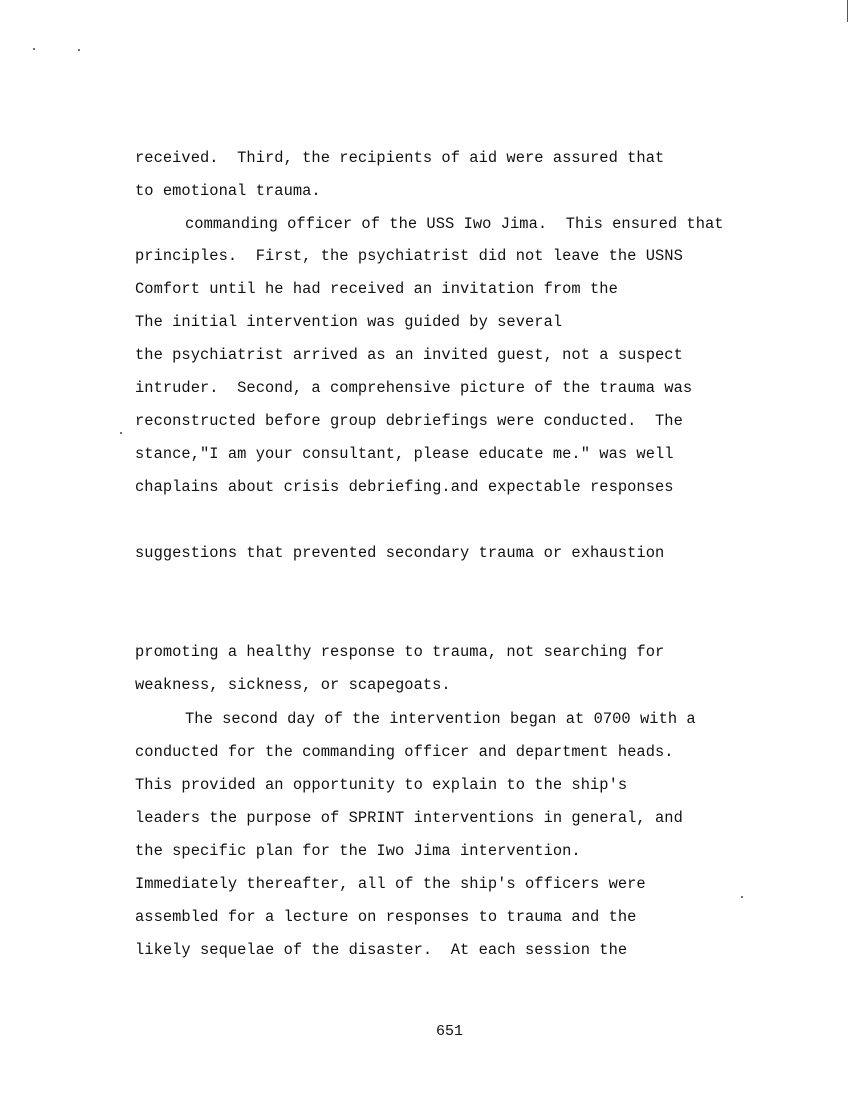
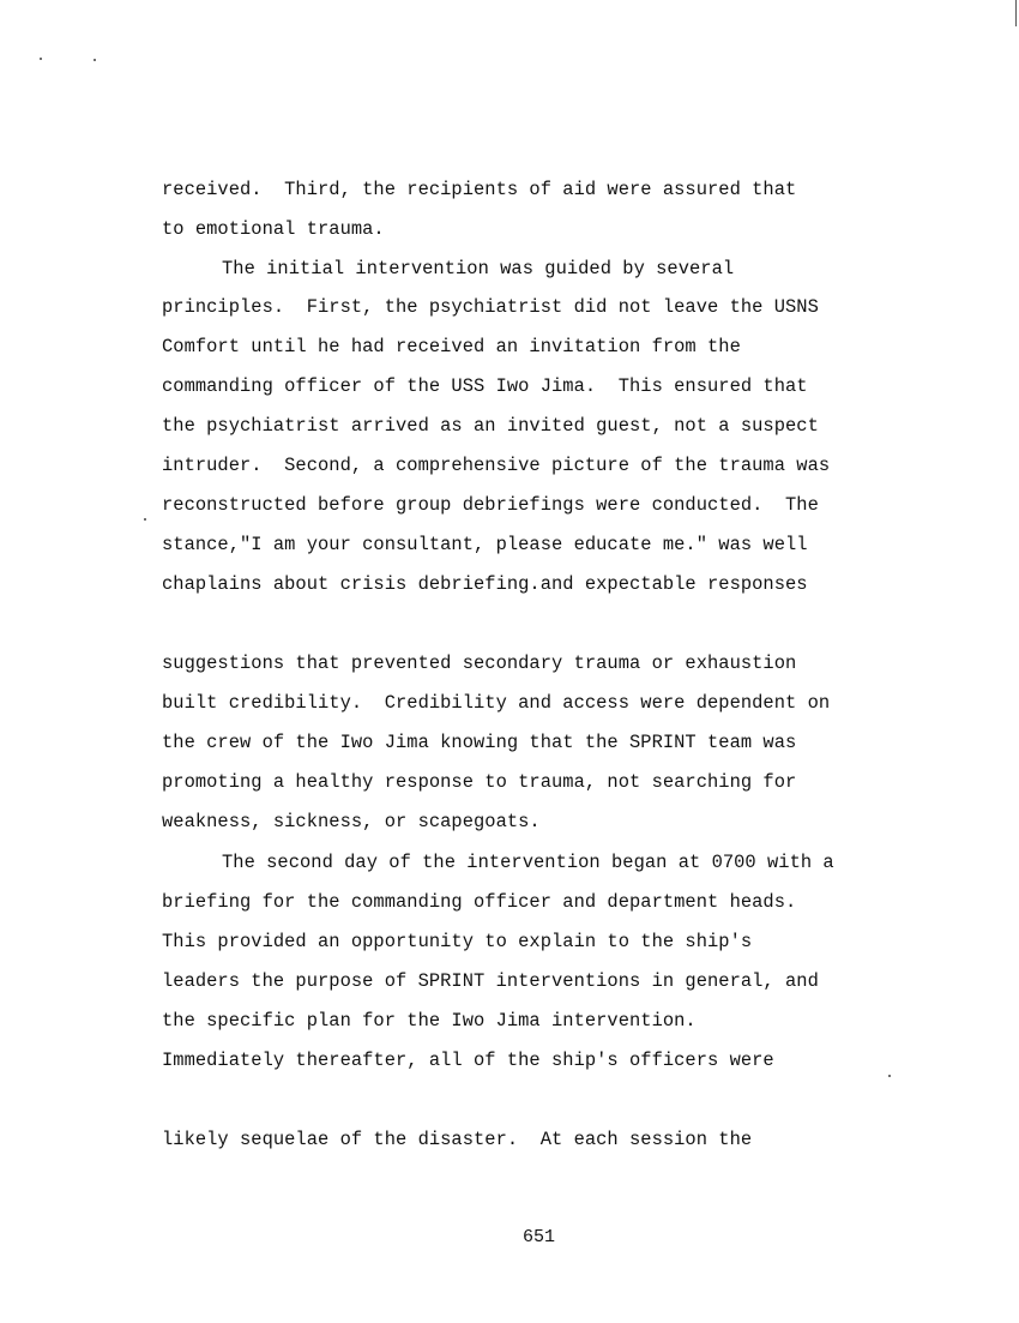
  received. Third, the recipients of aid were assured that
  to emotional trauma.
- commanding officer of the USS Iwo Jima. This ensured that
+ The initial intervention was guided by several
  principles. First, the psychiatrist did not leave the USNS
  Comfort until he had received an invitation from the
- The initial intervention was guided by several
+ commanding officer of the USS Iwo Jima. This ensured that
  the psychiatrist arrived as an invited guest, not a suspect
  intruder. Second, a comprehensive picture of the trauma was
  reconstructed before group debriefings were conducted. The
  stance,"I am your consultant, please educate me." was well
  chaplains about crisis debriefing.and expectable responses
  suggestions that prevented secondary trauma or exhaustion
+ built credibility. Credibility and access were dependent on
+ the crew of the Iwo Jima knowing that the SPRINT team was
  promoting a healthy response to trauma, not searching for
  weakness, sickness, or scapegoats.
  The second day of the intervention began at 0700 with a
- conducted for the commanding officer and department heads.
+ briefing for the commanding officer and department heads.
  This provided an opportunity to explain to the ship's
  leaders the purpose of SPRINT interventions in general, and
  the specific plan for the Iwo Jima intervention.
  Immediately thereafter, all of the ship's officers were
- assembled for a lecture on responses to trauma and the
  likely sequelae of the disaster. At each session the
  651
